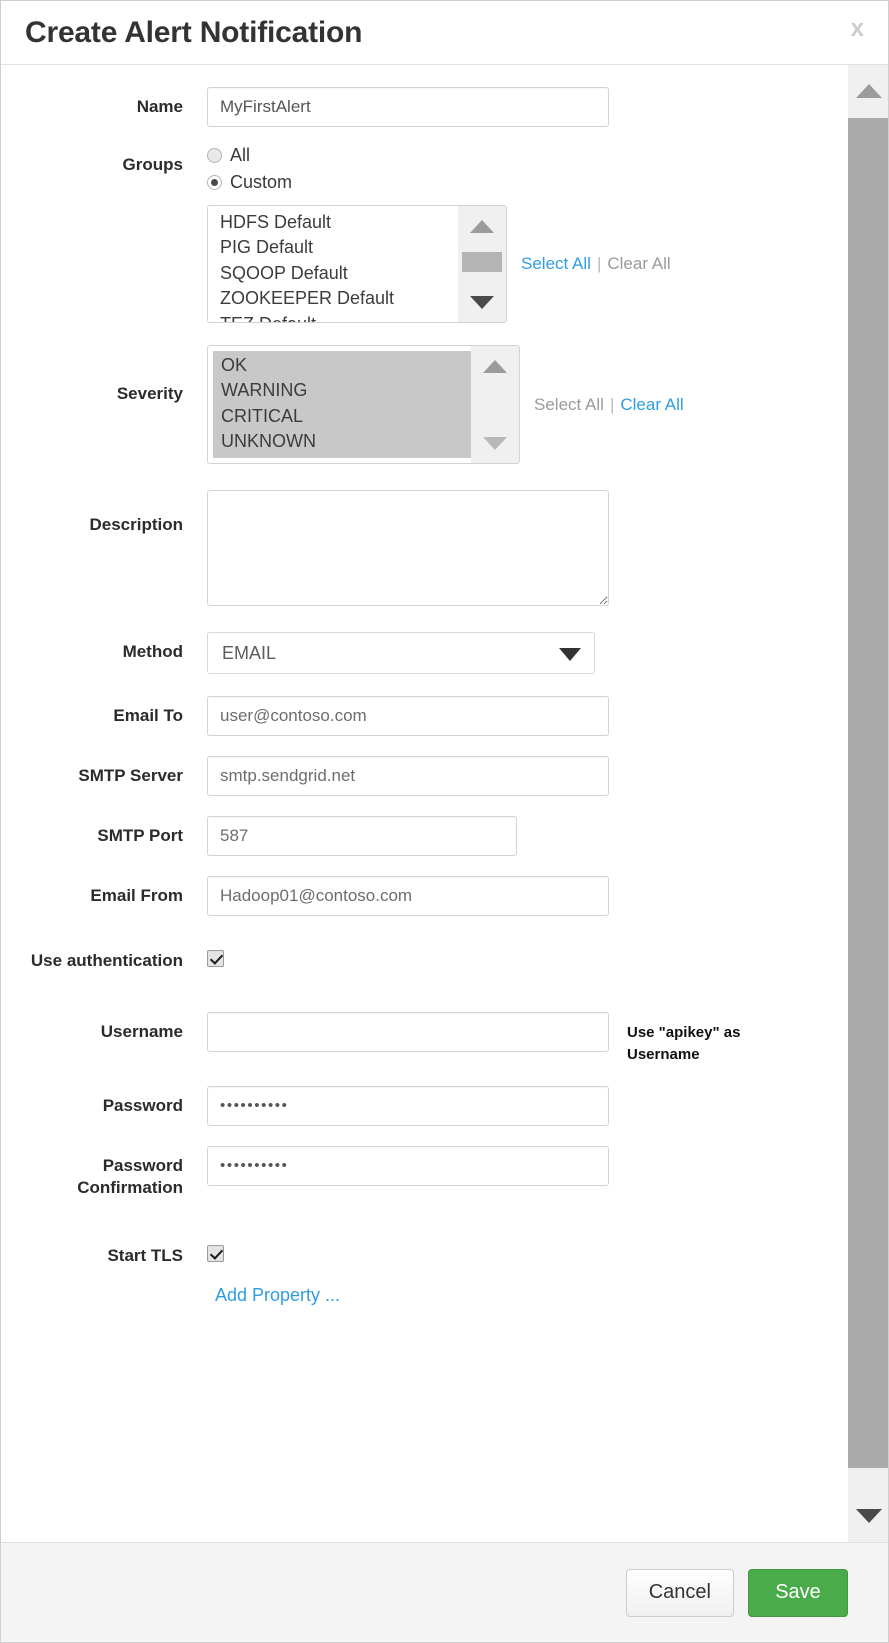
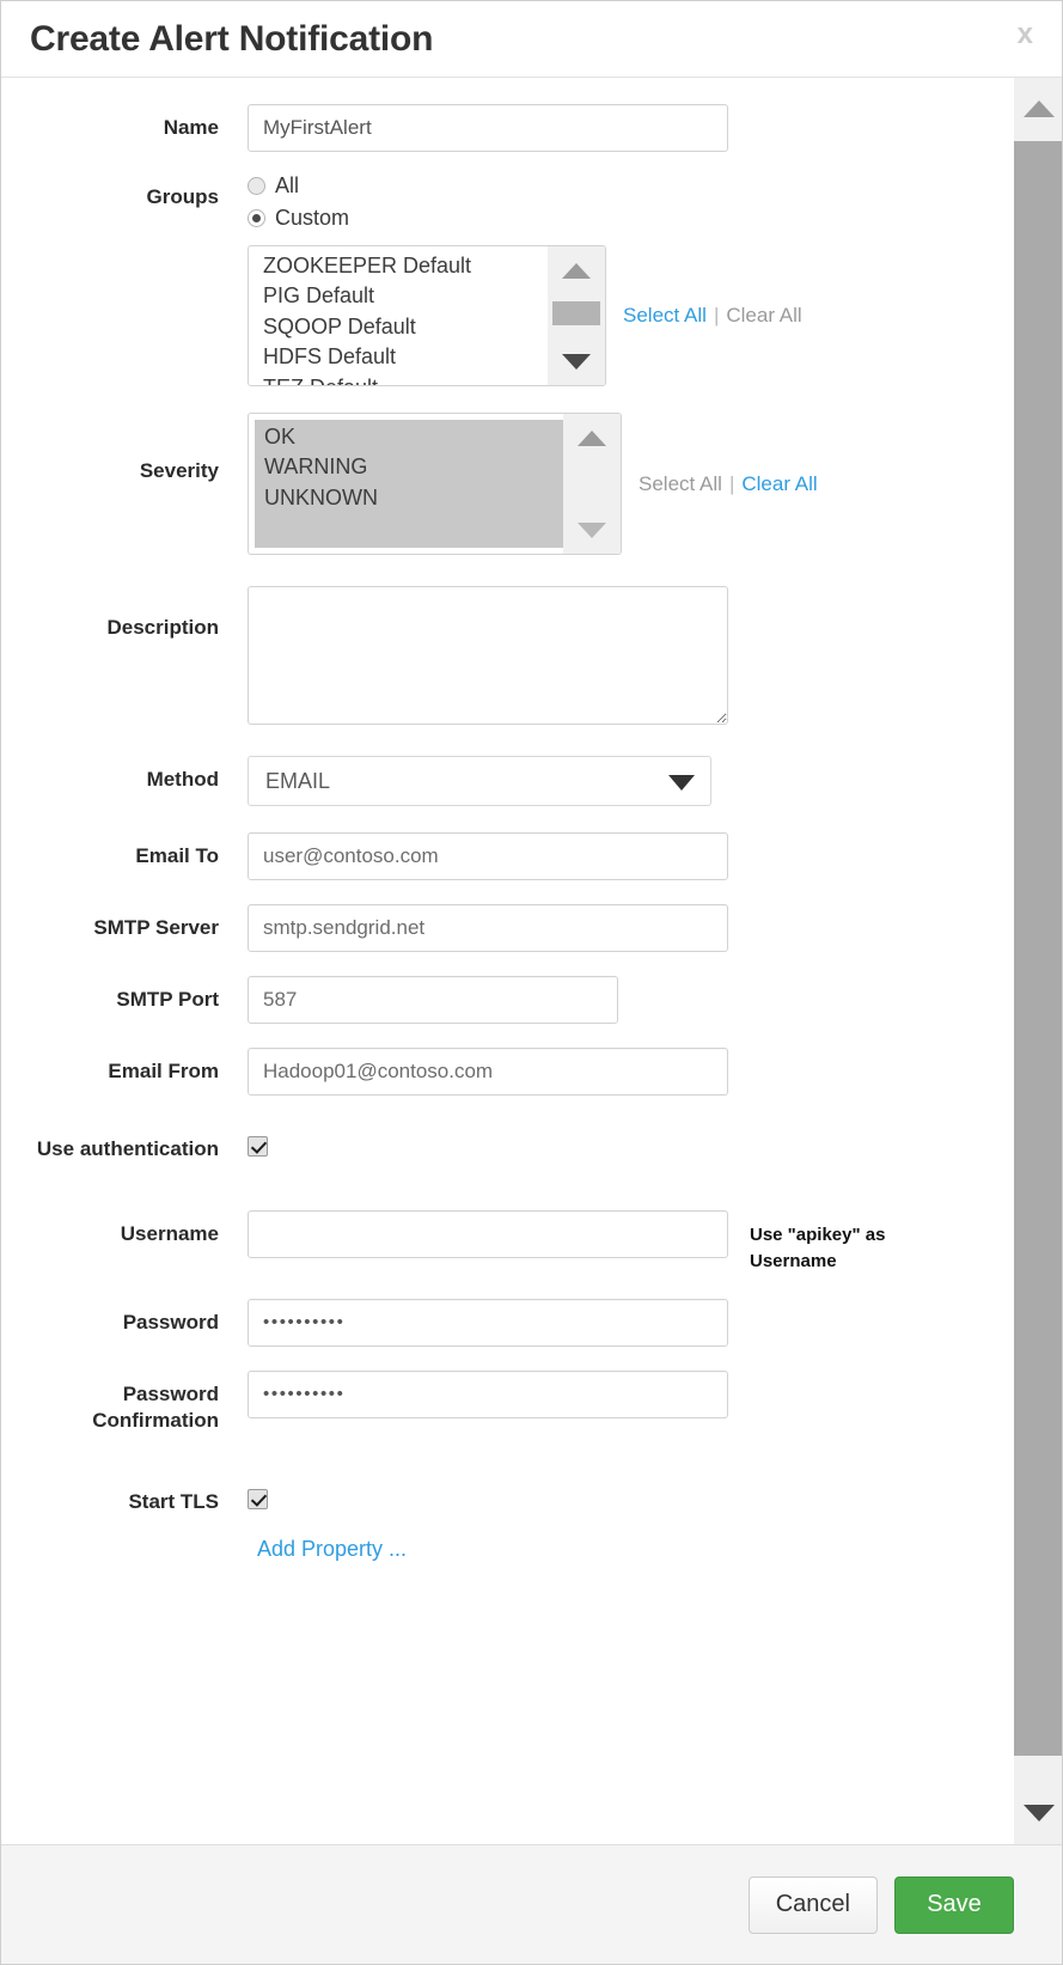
  Create Alert Notification
  x
  Name
  MyFirstAlert
  Groups
  All
  Custom
- HDFS Default
+ ZOOKEEPER Default
  PIG Default
  SQOOP Default
- ZOOKEEPER Default
+ HDFS Default
  Select All
  |
  Clear All
  Severity
  OK
  WARNING
- CRITICAL
  UNKNOWN
  Select All
  |
  Clear All
  Description
  Method
  EMAIL
  Email To
  user@contoso.com
  SMTP Server
  smtp.sendgrid.net
  SMTP Port
  587
  Email From
  Hadoop01@contoso.com
  Use authentication
  Username
  Use "apikey" as Username
  Password
  ••••••••••
  Password Confirmation
  ••••••••••
  Start TLS
  Add Property ...
  Cancel
  Save
